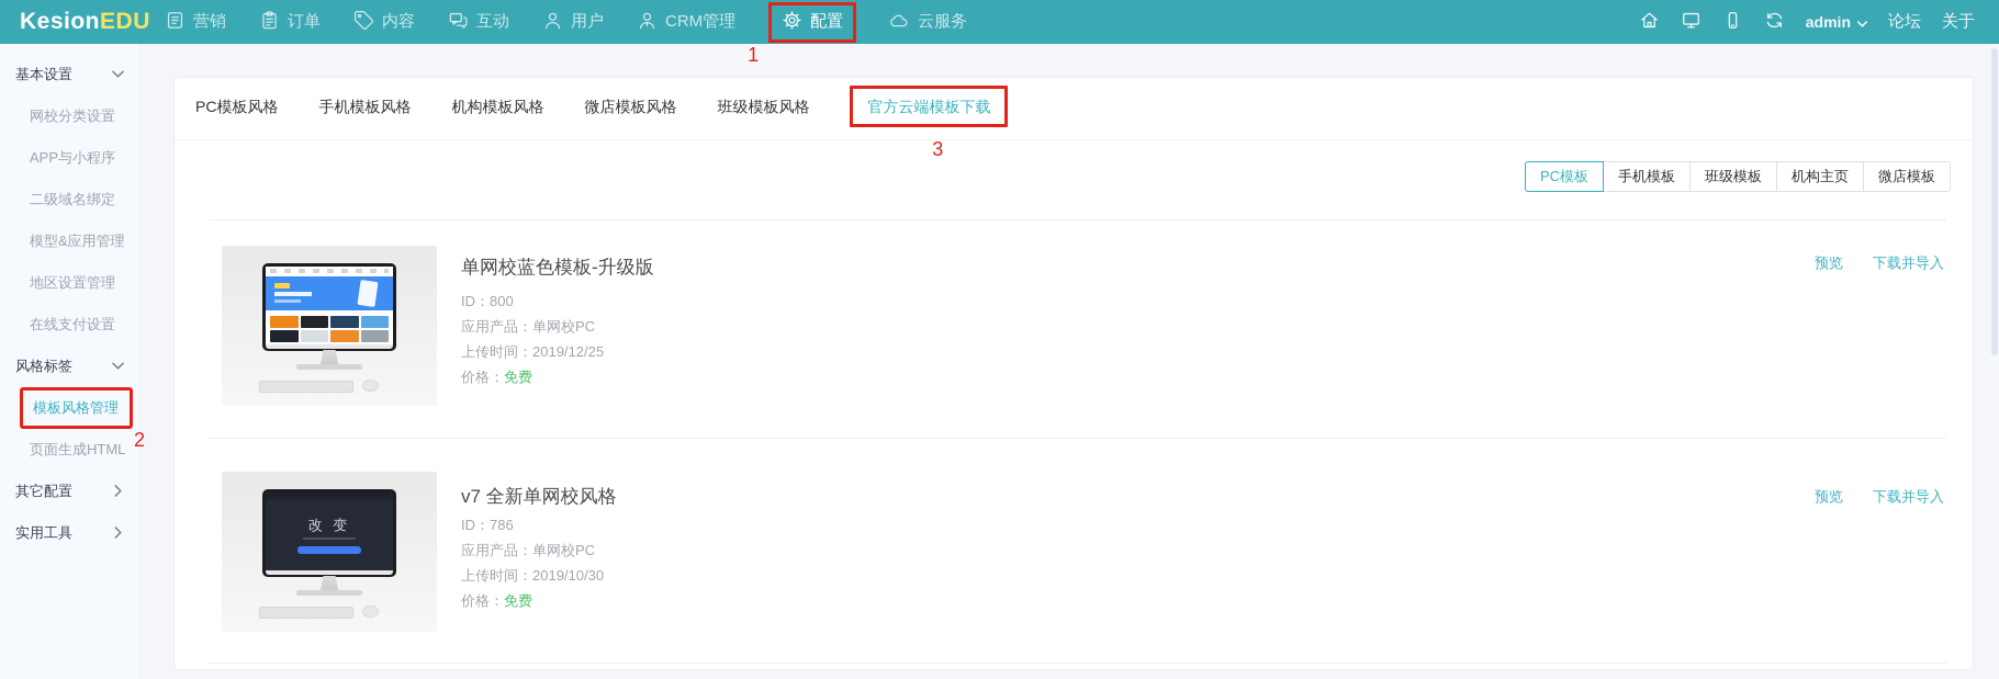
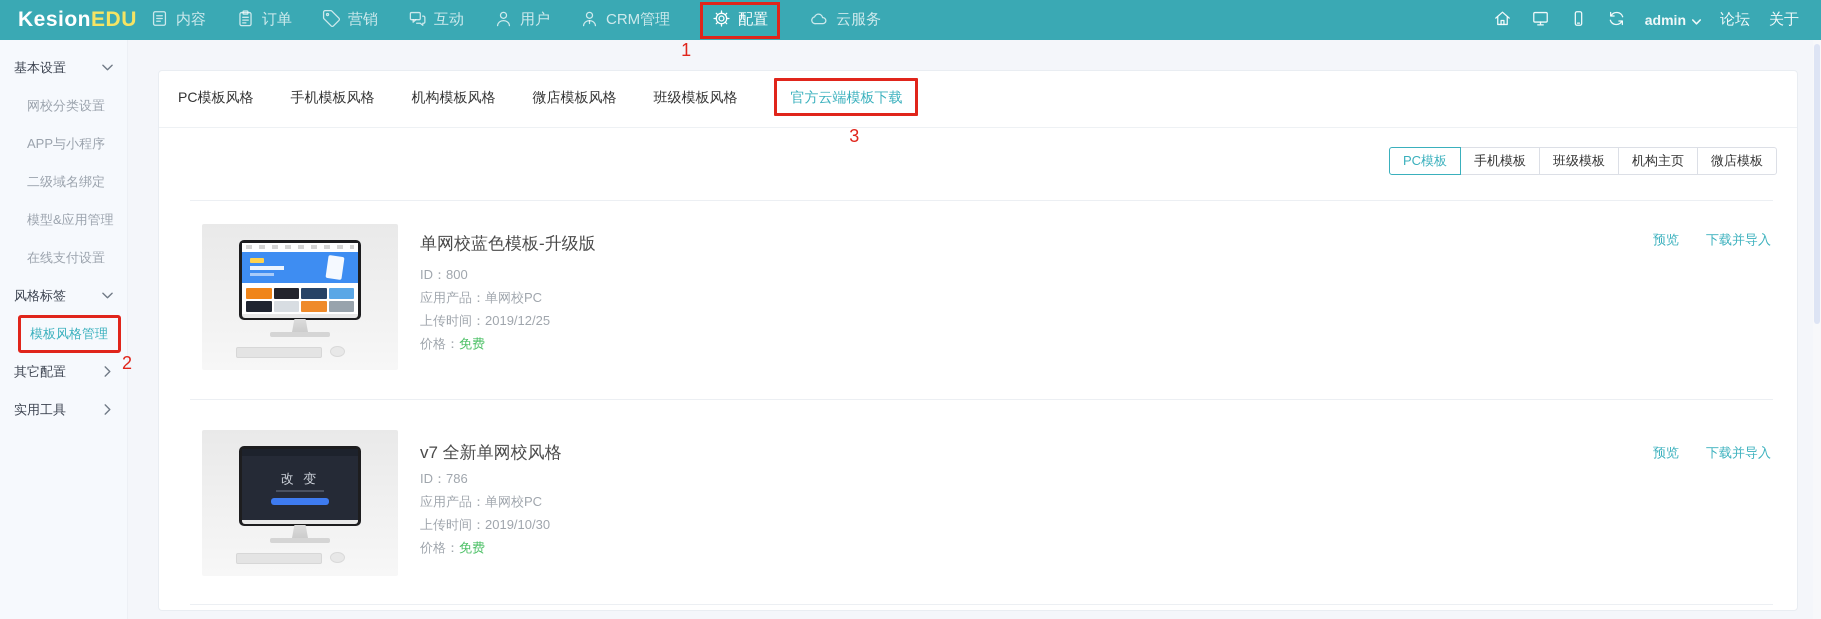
  KesionEDU
- 营销
+ 内容
  订单
- 内容
+ 营销
  互动
  用户
  CRM管理
  配置
  1
  云服务
  admin
  论坛
  关于
  基本设置
  网校分类设置
  APP与小程序
  二级域名绑定
  模型&应用管理
- 地区设置管理
  在线支付设置
  风格标签
  模板风格管理
  2
- 页面生成HTML
  其它配置
  实用工具
  PC模板风格
  手机模板风格
  机构模板风格
  微店模板风格
  班级模板风格
  官方云端模板下载
  3
  PC模板
  手机模板
  班级模板
  机构主页
  微店模板
  单网校蓝色模板-升级版
  ID：800
  应用产品：单网校PC
  上传时间：2019/12/25
  价格：免费
  预览
  下载并导入
  改 变
  v7 全新单网校风格
  ID：786
  应用产品：单网校PC
  上传时间：2019/10/30
  价格：免费
  预览
  下载并导入
